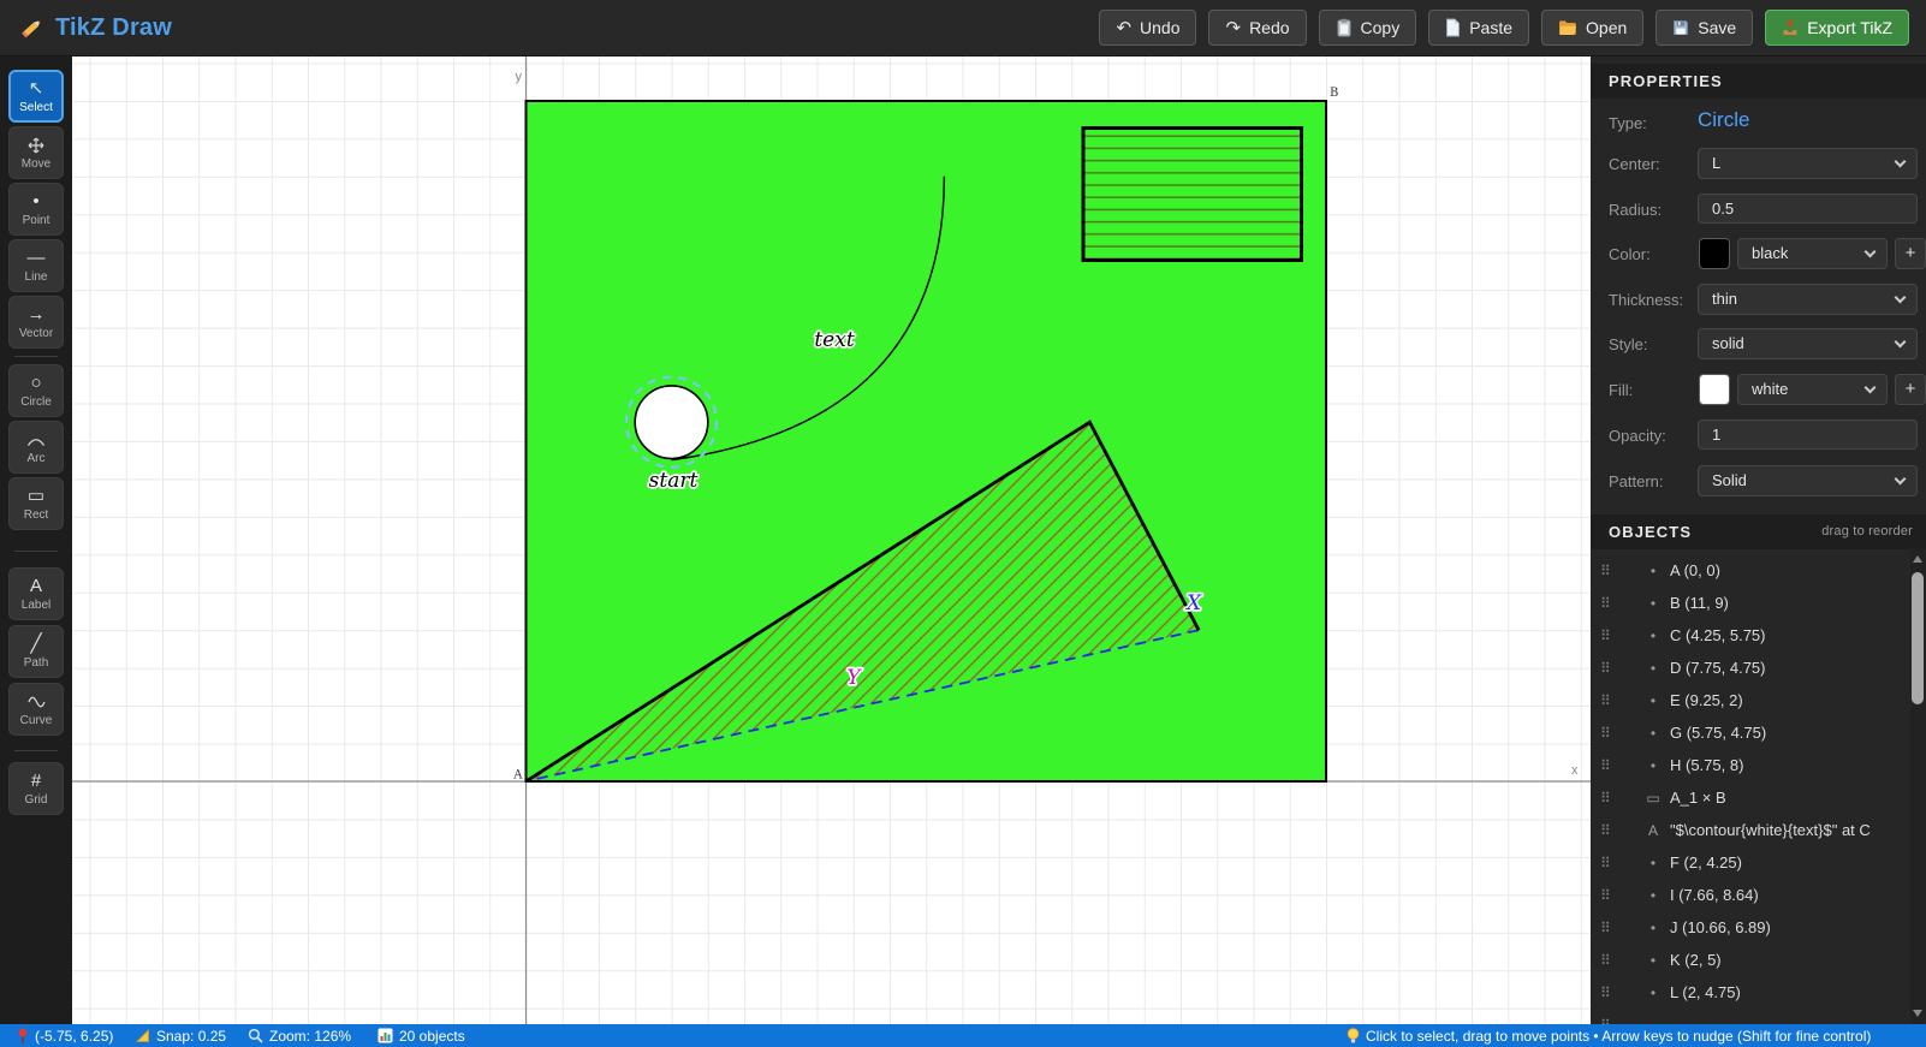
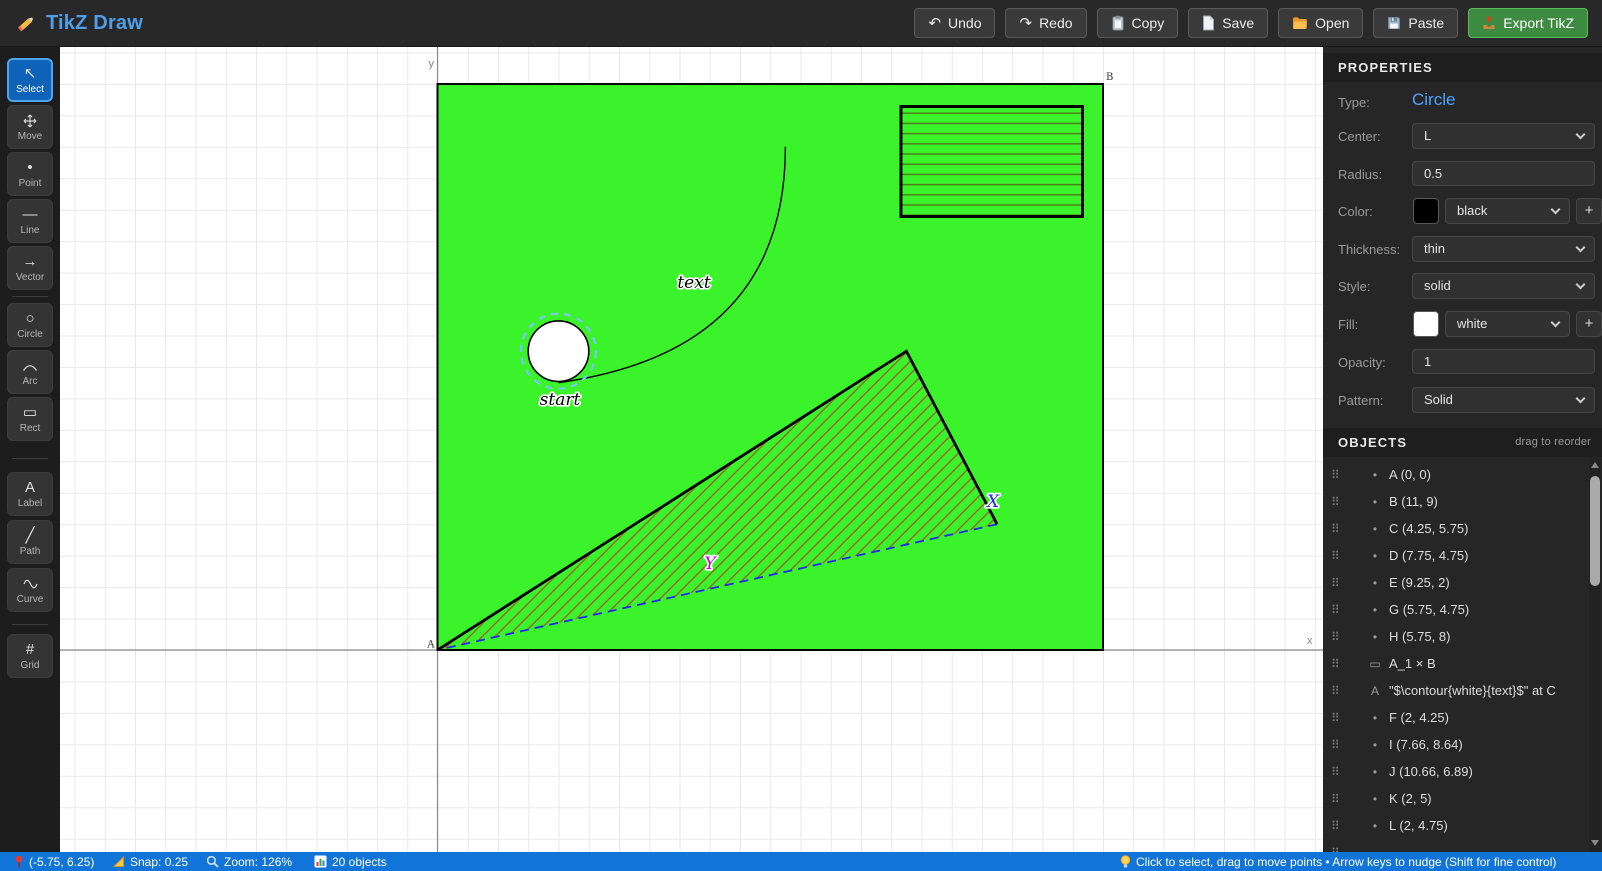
  TikZ Draw
  ↶
  Undo
  ↷
  Redo
  Copy
- Paste
+ Save
  Open
- Save
+ Paste
  Export TikZ
  ↖
  Select
  Move
  •
  Point
  —
  Line
  →
  Vector
  ○
  Circle
  Arc
  ▭
  Rect
  A
  Label
  ╱
  Path
  Curve
  #
  Grid
  text
  start
  X
  Y
  A
  B
  y
  x
  PROPERTIES
  Type:
  Circle
  Center:
  L
  Radius:
  0.5
  Color:
  black
  +
  Thickness:
  thin
  Style:
  solid
  Fill:
  white
  +
  Opacity:
  1
  Pattern:
  Solid
  OBJECTS
  drag to reorder
  ⠿
  •
  A (0, 0)
  ⠿
  •
  B (11, 9)
  ⠿
  •
  C (4.25, 5.75)
  ⠿
  •
  D (7.75, 4.75)
  ⠿
  •
  E (9.25, 2)
  ⠿
  •
  G (5.75, 4.75)
  ⠿
  •
  H (5.75, 8)
  ⠿
  ▭
  A_1 × B
  ⠿
  A
  "$\contour{white}{text}$" at C
  ⠿
  •
  F (2, 4.25)
  ⠿
  •
  I (7.66, 8.64)
  ⠿
  •
  J (10.66, 6.89)
  ⠿
  •
  K (2, 5)
  ⠿
  •
  L (2, 4.75)
  (-5.75, 6.25)
  Snap: 0.25
  Zoom: 126%
  20 objects
  Click to select, drag to move points • Arrow keys to nudge (Shift for fine control)
